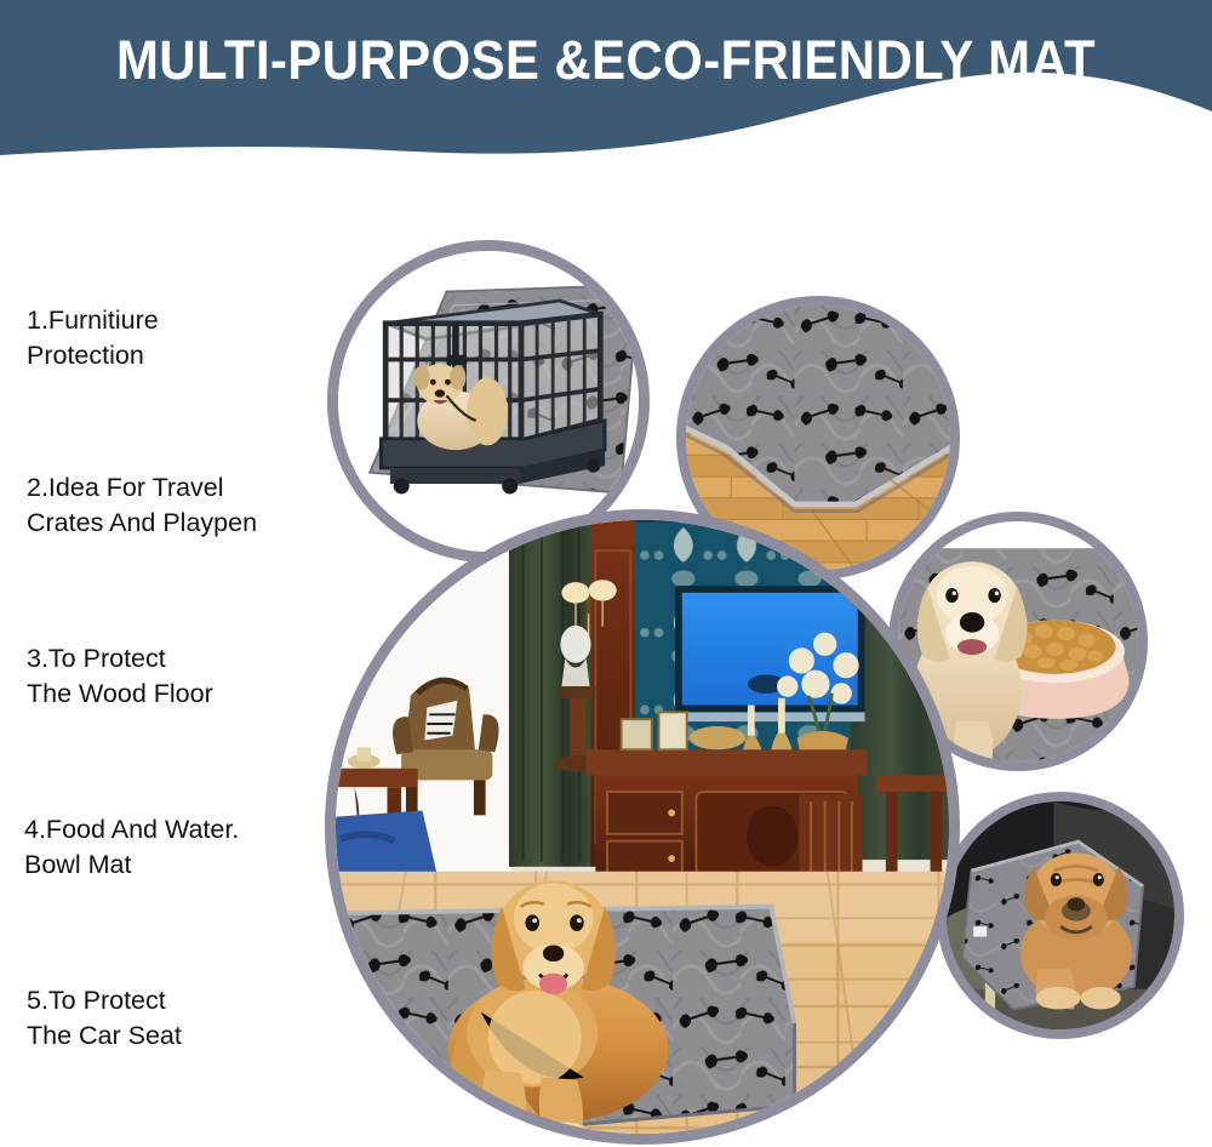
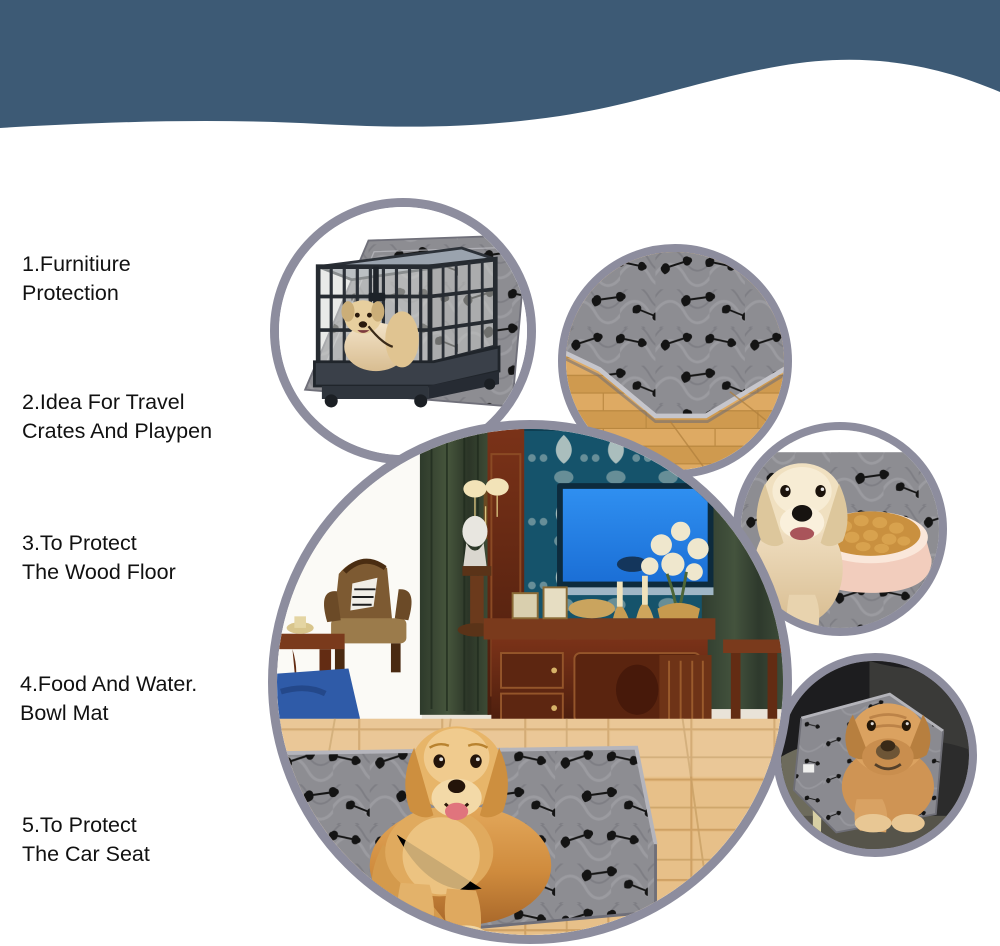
- MULTI-PURPOSE &ECO-FRIENDLY MAT
  1.Furnitiure
  Protection
  2.Idea For Travel
  Crates And Playpen
  3.To Protect
  The Wood Floor
  4.Food And Water.
  Bowl Mat
  5.To Protect
  The Car Seat
